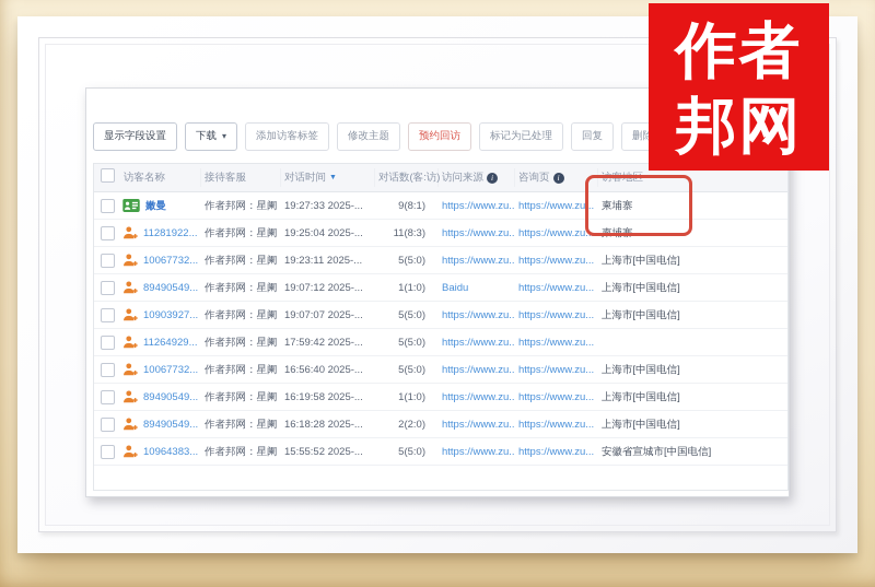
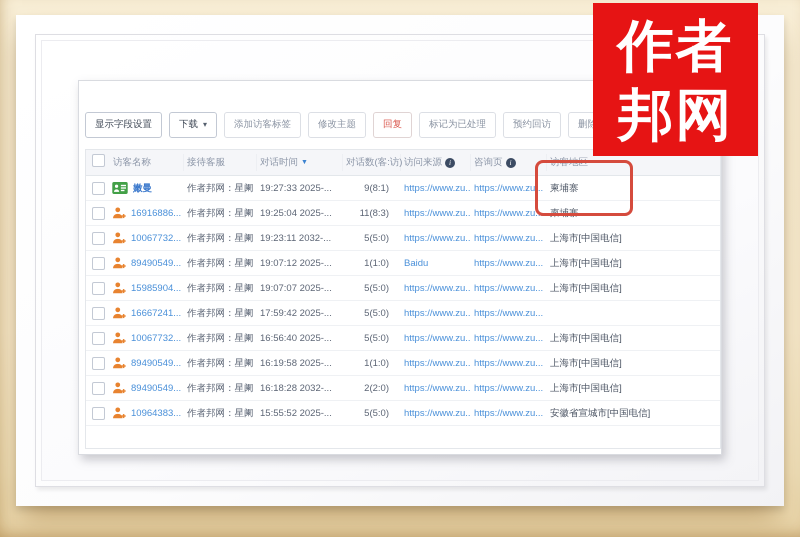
  显示字段设置
  下载 ▾
  添加访客标签
  修改主题
- 预约回访
+ 回复
  标记为已处理
- 回复
+ 预约回访
  访客名称
  接待客服
  对话时间
  对话数(客:访)
  访问来源 i
  咨询页 i
  访客地区
  嫩曼
  作者邦网：星阑
  19:27:33 2025-...
  9(8:1)
  https://www.zu..
  https://www.zu...
  柬埔寨
- 11281922...
+ 16916886...
  作者邦网：星阑
  19:25:04 2025-...
  11(8:3)
  https://www.zu..
  https://www.zu...
  柬埔寨
  10067732...
  作者邦网：星阑
- 19:23:11 2025-...
+ 19:23:11 2032-...
  5(5:0)
  https://www.zu..
  https://www.zu...
  上海市[中国电信]
  89490549...
  作者邦网：星阑
  19:07:12 2025-...
  1(1:0)
  Baidu
  https://www.zu...
  上海市[中国电信]
- 10903927...
+ 15985904...
  作者邦网：星阑
  19:07:07 2025-...
  5(5:0)
  https://www.zu..
  https://www.zu...
  上海市[中国电信]
- 11264929...
+ 16667241...
  作者邦网：星阑
  17:59:42 2025-...
  5(5:0)
  https://www.zu..
  https://www.zu...
  10067732...
  作者邦网：星阑
  16:56:40 2025-...
  5(5:0)
  https://www.zu..
  https://www.zu...
  上海市[中国电信]
  89490549...
  作者邦网：星阑
  16:19:58 2025-...
  1(1:0)
  https://www.zu..
  https://www.zu...
  上海市[中国电信]
  89490549...
  作者邦网：星阑
- 16:18:28 2025-...
+ 16:18:28 2032-...
  2(2:0)
  https://www.zu..
  https://www.zu...
  上海市[中国电信]
  10964383...
  作者邦网：星阑
  15:55:52 2025-...
  5(5:0)
  https://www.zu..
  https://www.zu...
  安徽省宣城市[中国电信]
  作者
  邦网
